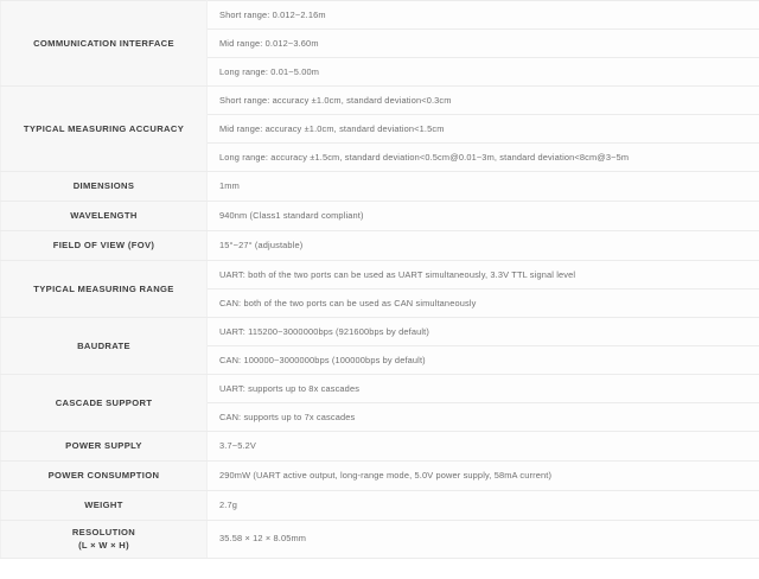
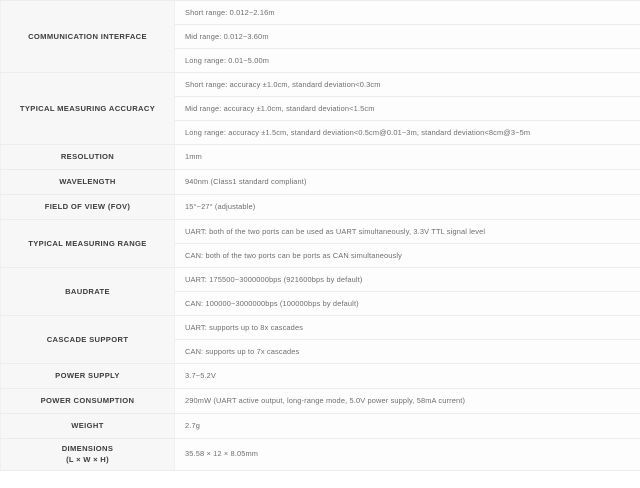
  COMMUNICATION INTERFACE	Short range: 0.012~2.16m
  Mid range: 0.012~3.60m
  Long range: 0.01~5.00m
  TYPICAL MEASURING ACCURACY	Short range: accuracy ±1.0cm, standard deviation<0.3cm
  Mid range: accuracy ±1.0cm, standard deviation<1.5cm
  Long range: accuracy ±1.5cm, standard deviation<0.5cm@0.01~3m, standard deviation<8cm@3~5m
- DIMENSIONS	1mm
+ RESOLUTION	1mm
  WAVELENGTH	940nm (Class1 standard compliant)
  FIELD OF VIEW (FOV)	15°~27° (adjustable)
  TYPICAL MEASURING RANGE	UART: both of the two ports can be used as UART simultaneously, 3.3V TTL signal level
- CAN: both of the two ports can be used as CAN simultaneously
+ CAN: both of the two ports can be ports as CAN simultaneously
- BAUDRATE	UART: 115200~3000000bps (921600bps by default)
+ BAUDRATE	UART: 175500~3000000bps (921600bps by default)
  CAN: 100000~3000000bps (100000bps by default)
  CASCADE SUPPORT	UART: supports up to 8x cascades
  CAN: supports up to 7x cascades
  POWER SUPPLY	3.7~5.2V
  POWER CONSUMPTION	290mW (UART active output, long-range mode, 5.0V power supply, 58mA current)
  WEIGHT	2.7g
- RESOLUTION(L × W × H)	35.58 × 12 × 8.05mm
+ DIMENSIONS(L × W × H)	35.58 × 12 × 8.05mm
